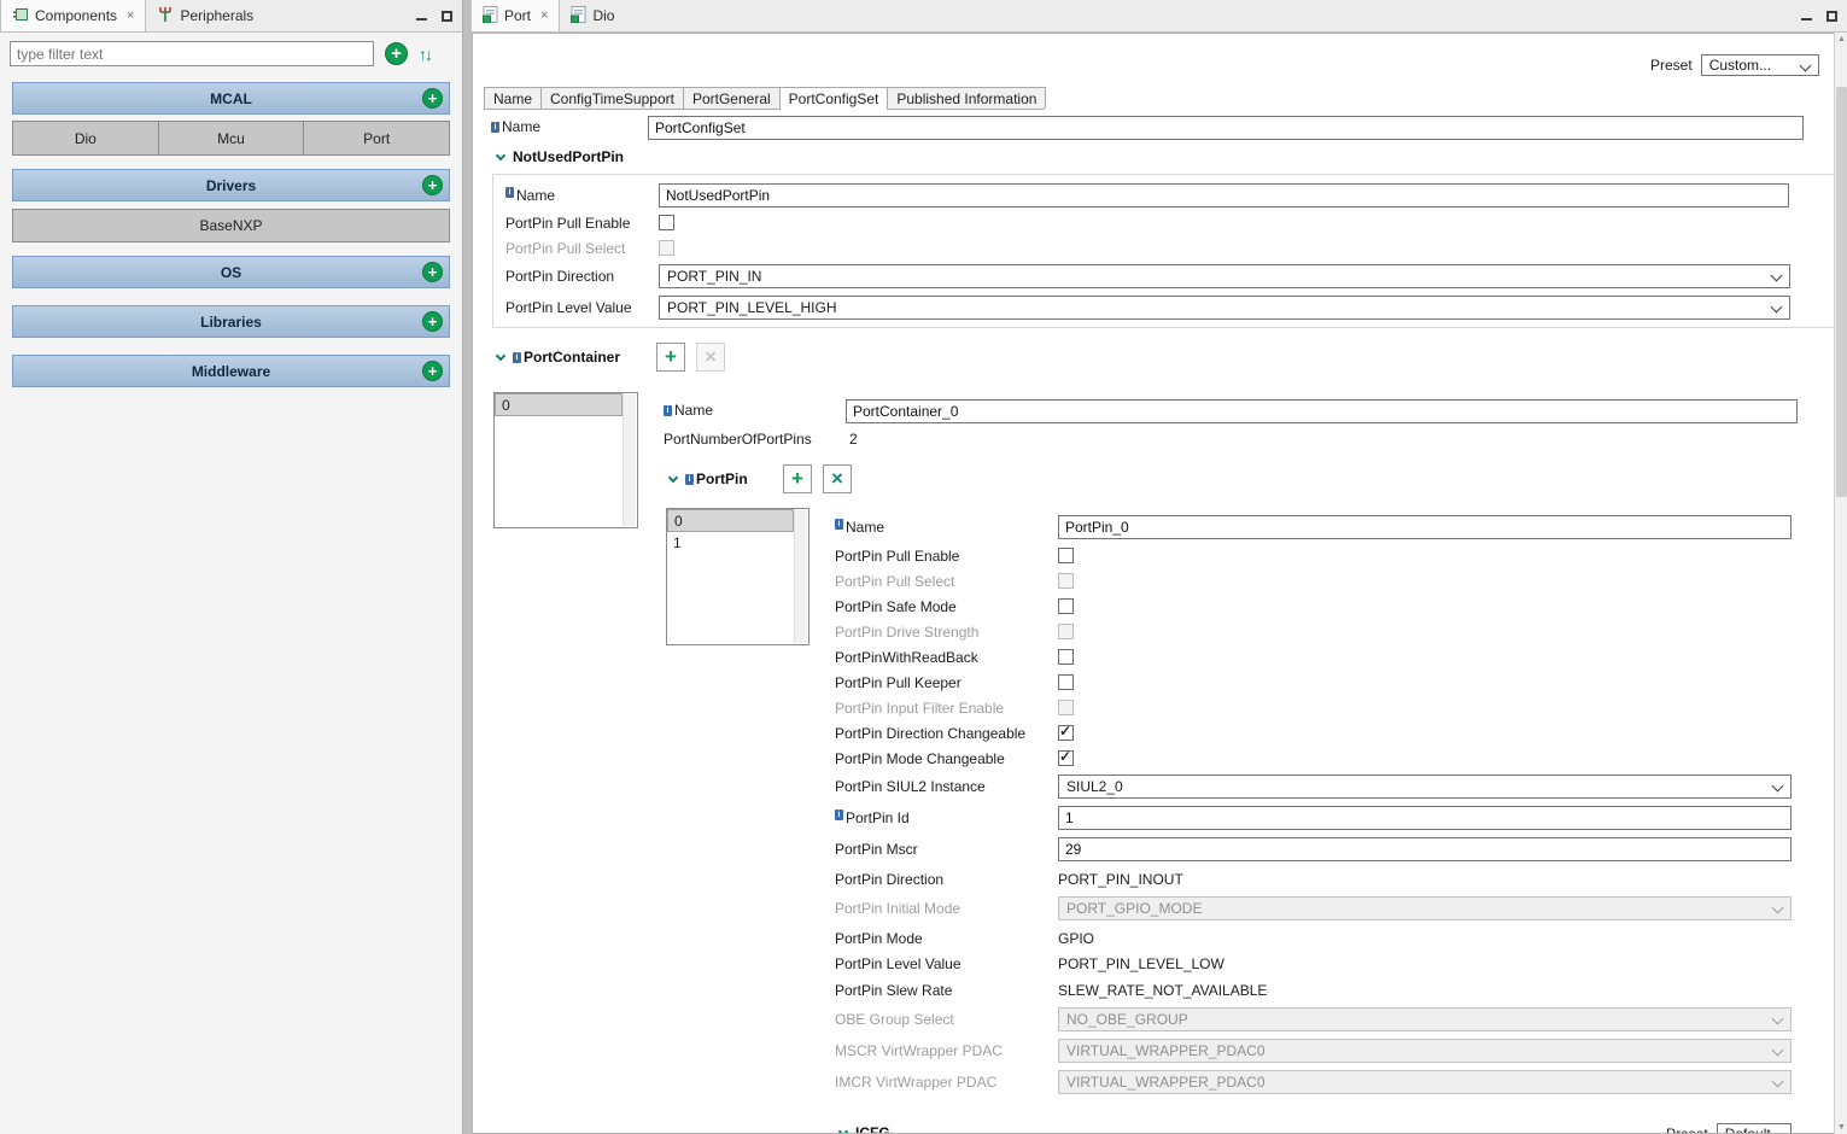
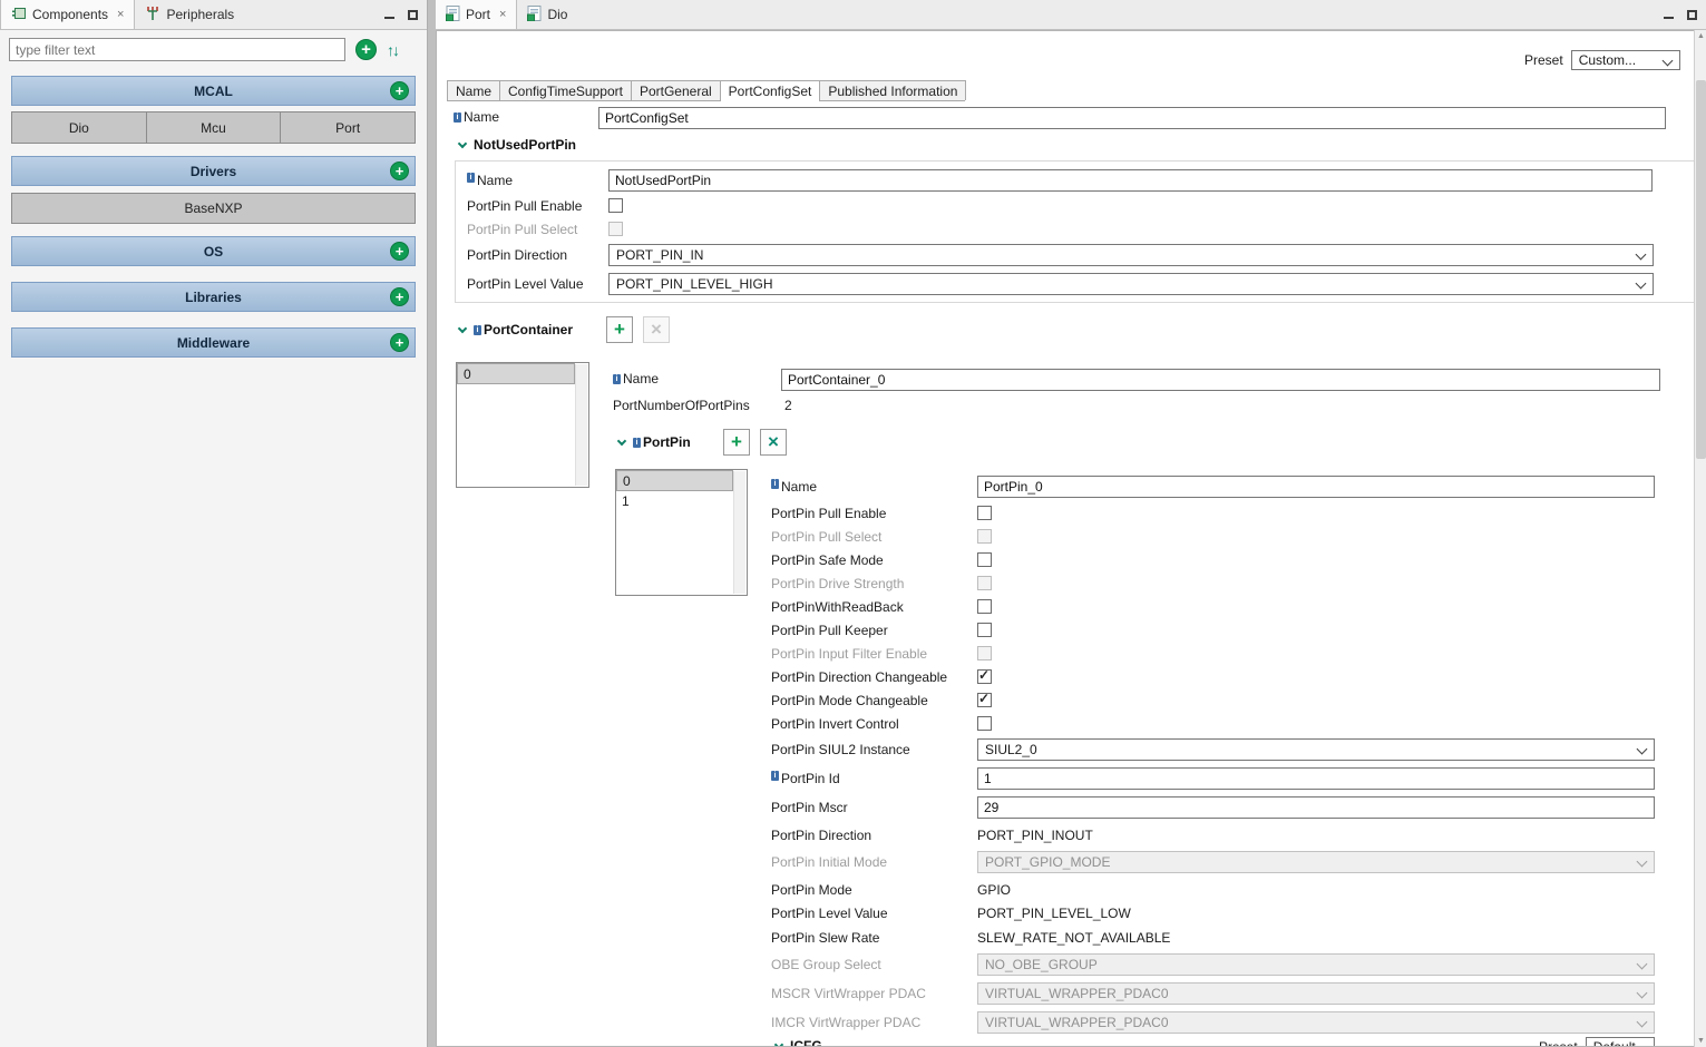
  Components
  ×
  Peripherals
  type filter text
  +
  ↑↓
  MCAL
  +
  Dio
  Mcu
  Port
  Drivers
  +
  BaseNXP
  OS
  +
  Libraries
  +
  Middleware
  +
  Port
  ×
  Dio
  Preset
  Custom...
  Name
  ConfigTimeSupport
  PortGeneral
  PortConfigSet
  Published Information
  Name
  PortConfigSet
  NotUsedPortPin
  Name
  NotUsedPortPin
  PortPin Pull Enable
  PortPin Pull Select
  PortPin Direction
  PORT_PIN_IN
  PortPin Level Value
  PORT_PIN_LEVEL_HIGH
  PortContainer
  +
  ×
  0
  Name
  PortContainer_0
  PortNumberOfPortPins
  2
  PortPin
  +
  ×
  0
  1
  Name
  PortPin_0
  PortPin Pull Enable
  PortPin Pull Select
  PortPin Safe Mode
  PortPin Drive Strength
  PortPinWithReadBack
  PortPin Pull Keeper
  PortPin Input Filter Enable
  PortPin Direction Changeable
  PortPin Mode Changeable
+ PortPin Invert Control
  PortPin SIUL2 Instance
  SIUL2_0
  PortPin Id
  1
  PortPin Mscr
  29
  PortPin Direction
  PORT_PIN_INOUT
  PortPin Initial Mode
  PORT_GPIO_MODE
  PortPin Mode
  GPIO
  PortPin Level Value
  PORT_PIN_LEVEL_LOW
  PortPin Slew Rate
  SLEW_RATE_NOT_AVAILABLE
  OBE Group Select
  NO_OBE_GROUP
  MSCR VirtWrapper PDAC
  VIRTUAL_WRAPPER_PDAC0
  IMCR VirtWrapper PDAC
  VIRTUAL_WRAPPER_PDAC0
